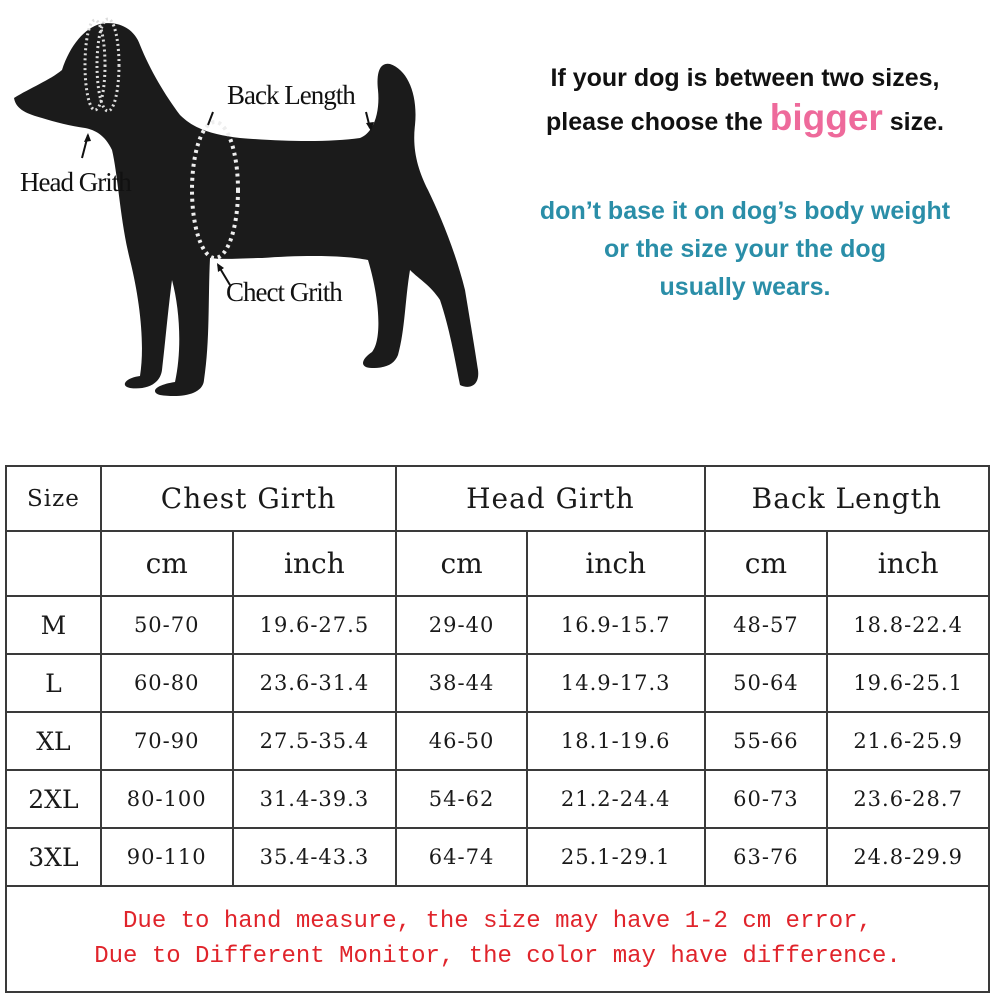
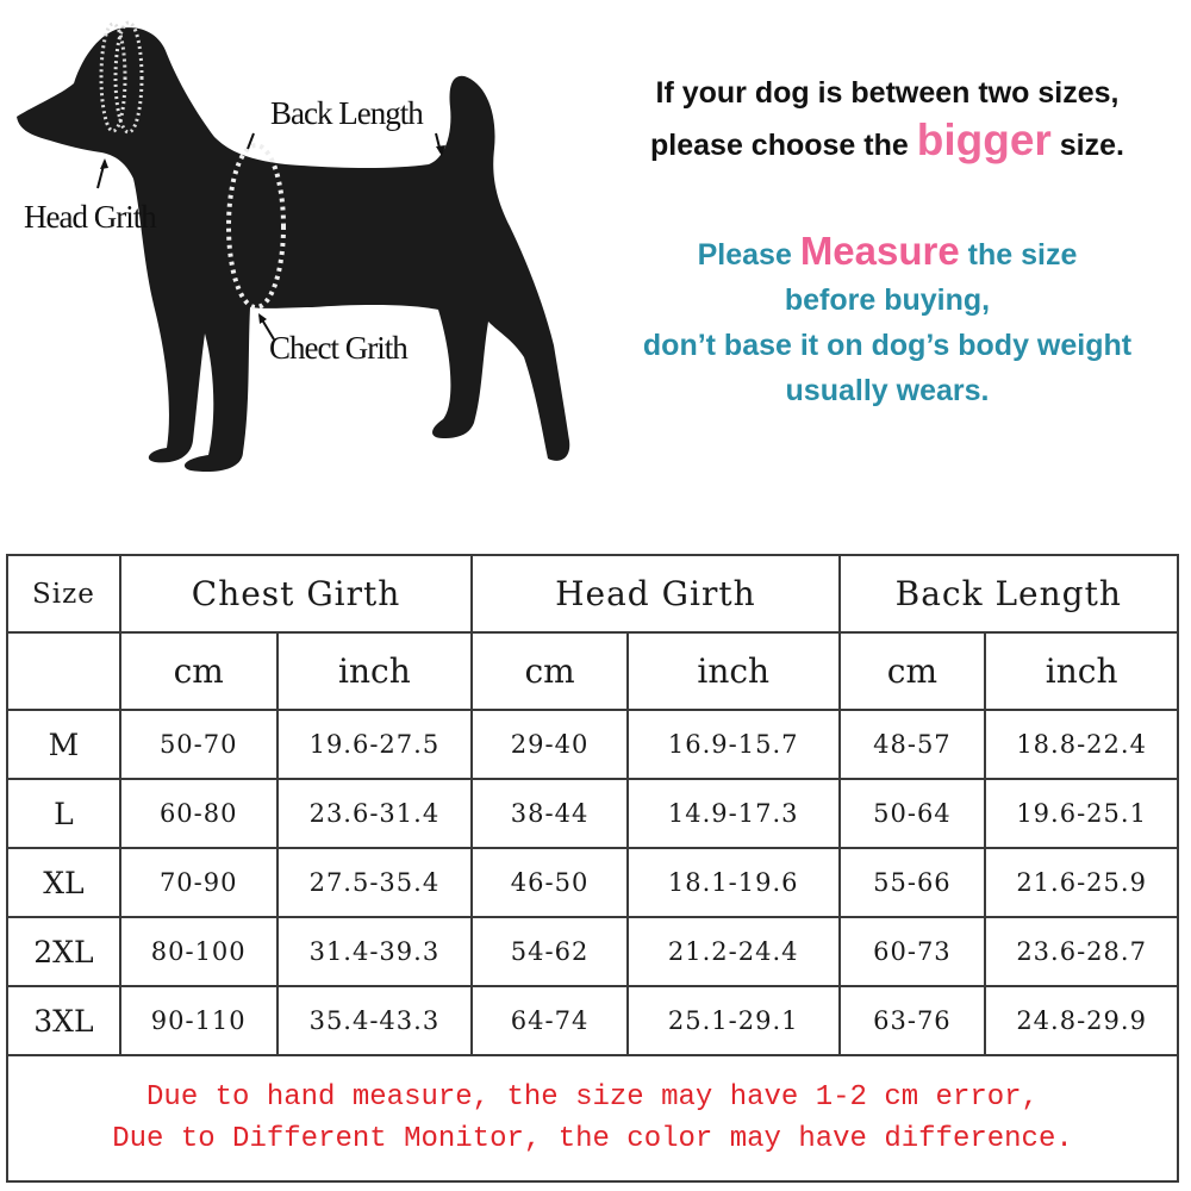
  Back Length
  Head Grith
  Chect Grith
  If your dog is between two sizes,
  please choose the bigger size.
+ Please Measure the size
+ before buying,
  don’t base it on dog’s body weight
- or the size your the dog
  usually wears.
  Size	Chest Girth	Head Girth	Back Length
  	cm	inch	cm	inch	cm	inch
  M	50-70	19.6-27.5	29-40	16.9-15.7	48-57	18.8-22.4
  L	60-80	23.6-31.4	38-44	14.9-17.3	50-64	19.6-25.1
  XL	70-90	27.5-35.4	46-50	18.1-19.6	55-66	21.6-25.9
  2XL	80-100	31.4-39.3	54-62	21.2-24.4	60-73	23.6-28.7
  3XL	90-110	35.4-43.3	64-74	25.1-29.1	63-76	24.8-29.9
  Due to hand measure, the size may have 1-2 cm error, Due to Different Monitor, the color may have difference.
